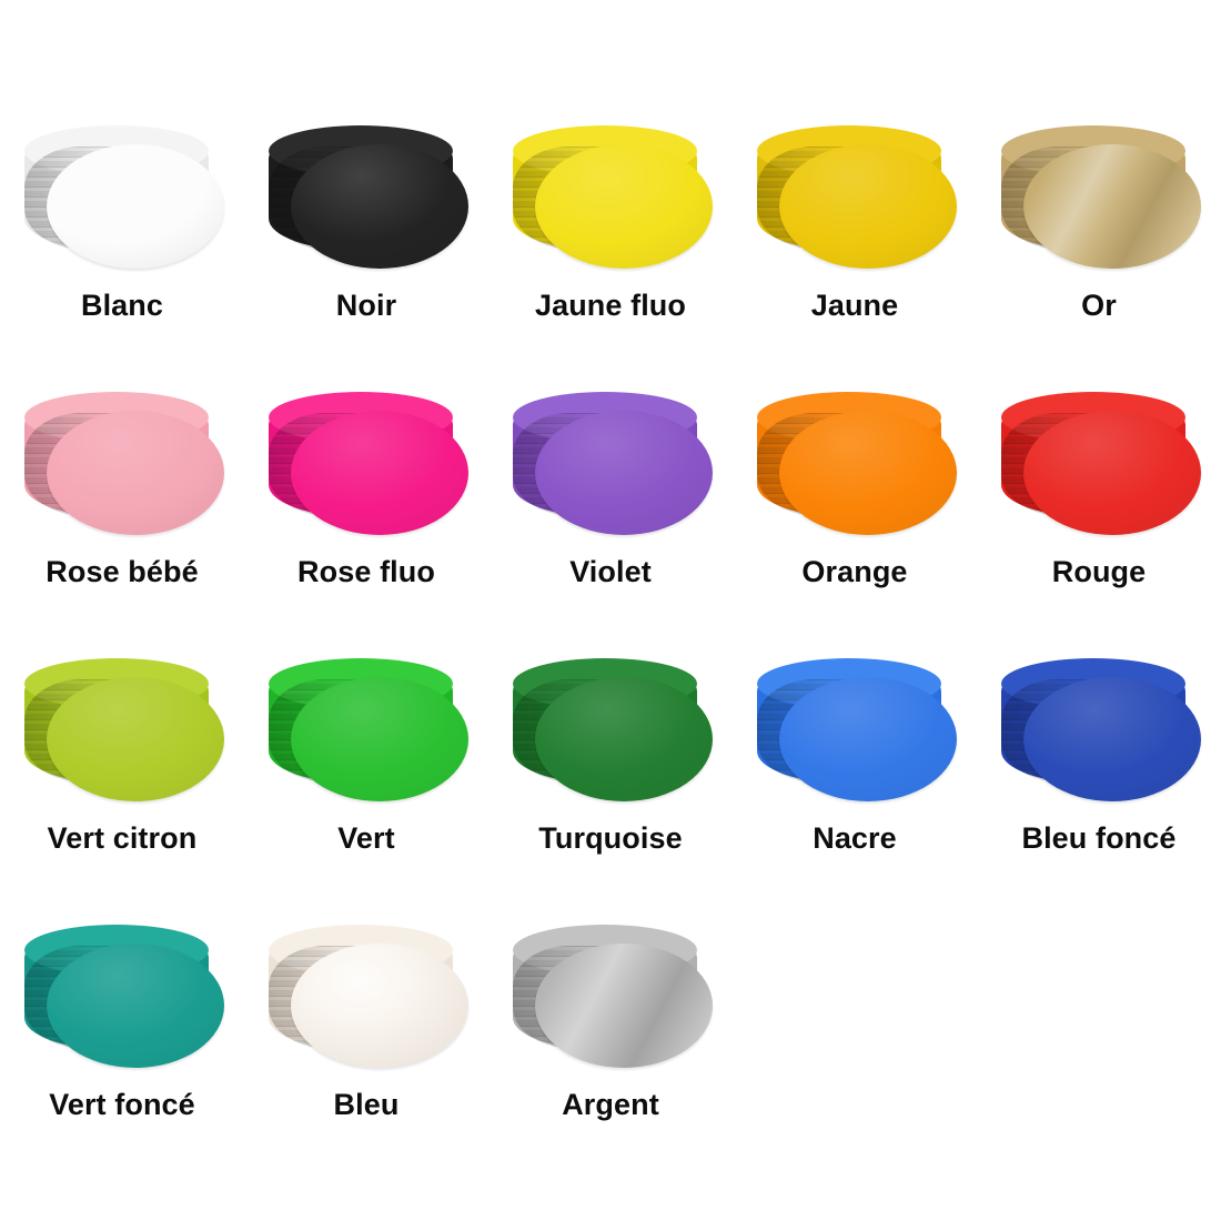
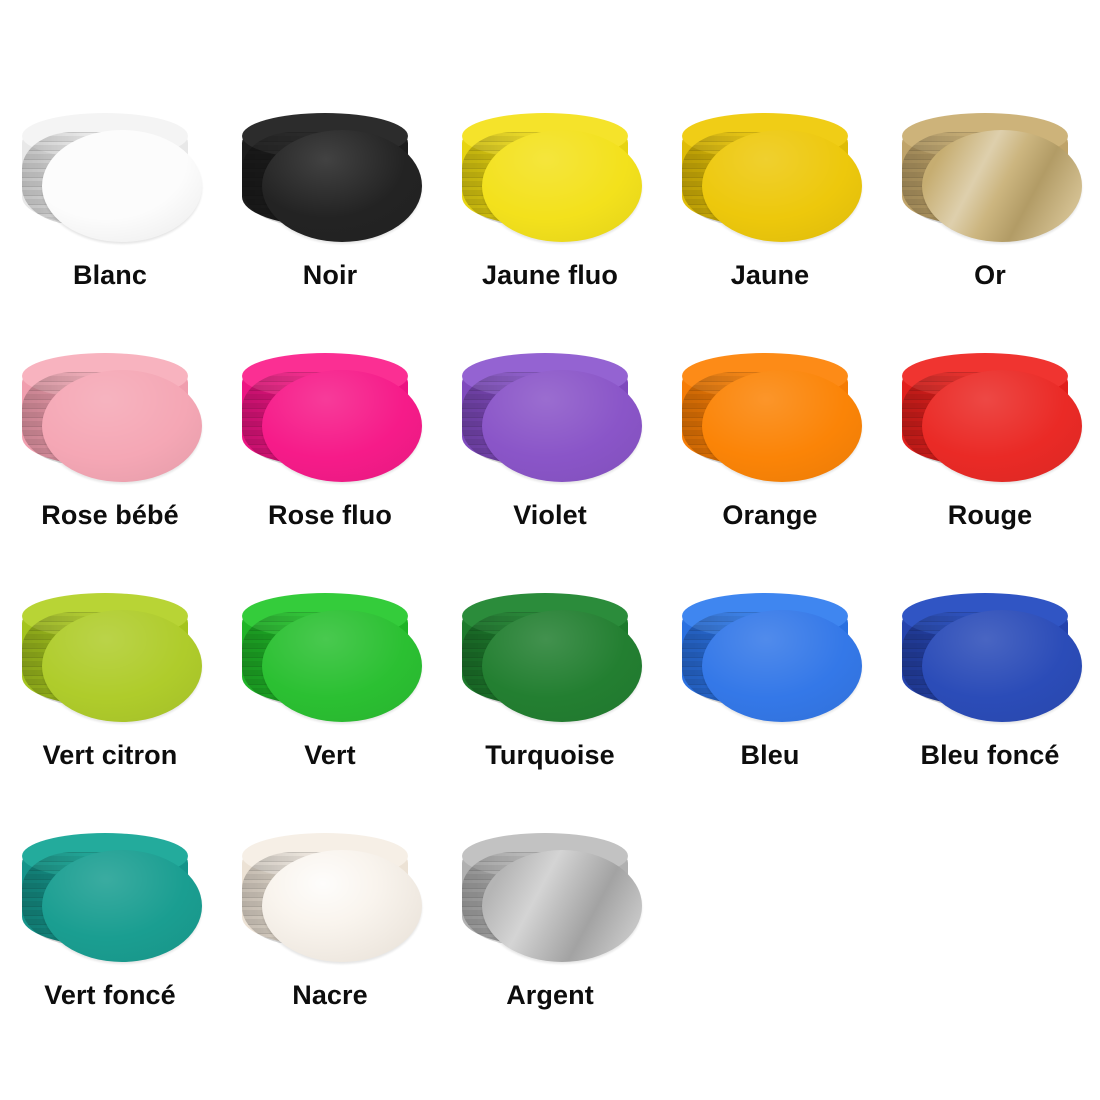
  Blanc
  Noir
  Jaune fluo
  Jaune
  Or
  Rose bébé
  Rose fluo
  Violet
  Orange
  Rouge
  Vert citron
  Vert
  Turquoise
- Nacre
+ Bleu
  Bleu foncé
  Vert foncé
- Bleu
+ Nacre
  Argent
